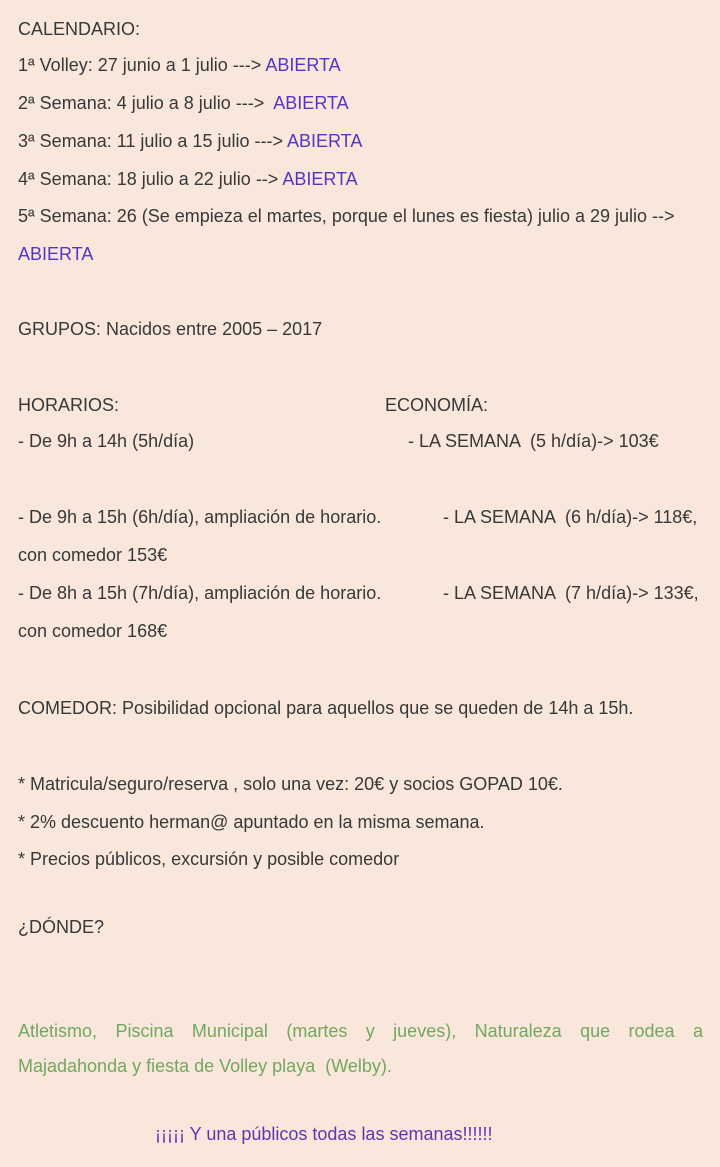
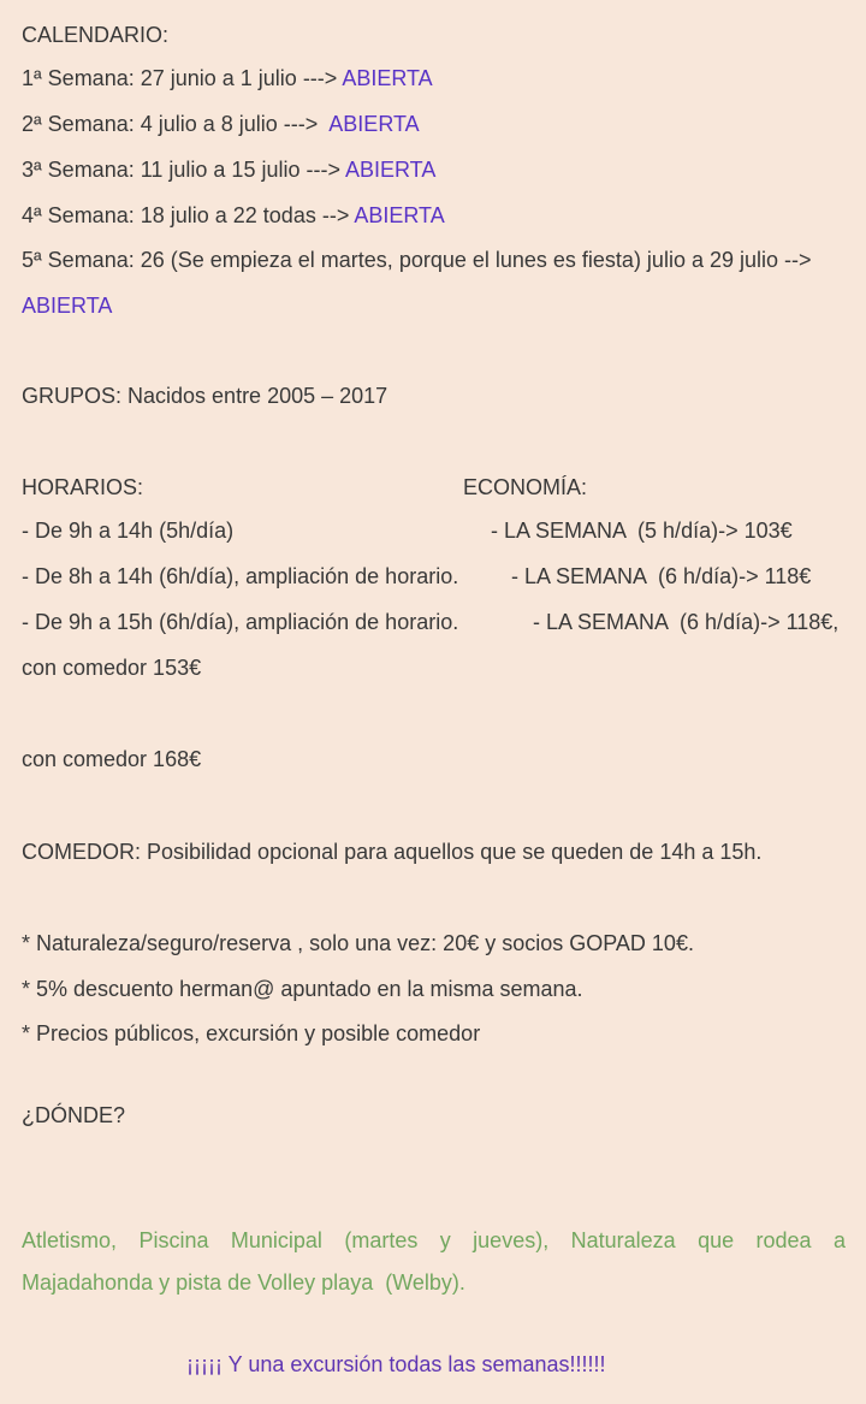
  CALENDARIO:
- 1ª Volley: 27 junio a 1 julio ---> ABIERTA
+ 1ª Semana: 27 junio a 1 julio ---> ABIERTA
  2ª Semana: 4 julio a 8 julio ---> ABIERTA
  3ª Semana: 11 julio a 15 julio ---> ABIERTA
- 4ª Semana: 18 julio a 22 julio --> ABIERTA
+ 4ª Semana: 18 julio a 22 todas --> ABIERTA
  5ª Semana: 26 (Se empieza el martes, porque el lunes es fiesta) julio a 29 julio -->
  ABIERTA
  GRUPOS: Nacidos entre 2005 – 2017
  HORARIOS:
  ECONOMÍA:
  - De 9h a 14h (5h/día)
  - LA SEMANA (5 h/día)-> 103€
+ - De 8h a 14h (6h/día), ampliación de horario.
+ - LA SEMANA (6 h/día)-> 118€
  - De 9h a 15h (6h/día), ampliación de horario.
  - LA SEMANA (6 h/día)-> 118€,
  con comedor 153€
- - De 8h a 15h (7h/día), ampliación de horario.
- - LA SEMANA (7 h/día)-> 133€,
  con comedor 168€
  COMEDOR: Posibilidad opcional para aquellos que se queden de 14h a 15h.
- * Matricula/seguro/reserva , solo una vez: 20€ y socios GOPAD 10€.
+ * Naturaleza/seguro/reserva , solo una vez: 20€ y socios GOPAD 10€.
- * 2% descuento herman@ apuntado en la misma semana.
+ * 5% descuento herman@ apuntado en la misma semana.
  * Precios públicos, excursión y posible comedor
  ¿DÓNDE?
  Atletismo, Piscina Municipal (martes y jueves), Naturaleza que rodea a
- Majadahonda y fiesta de Volley playa (Welby).
+ Majadahonda y pista de Volley playa (Welby).
- ¡¡¡¡¡ Y una públicos todas las semanas!!!!!!
+ ¡¡¡¡¡ Y una excursión todas las semanas!!!!!!
